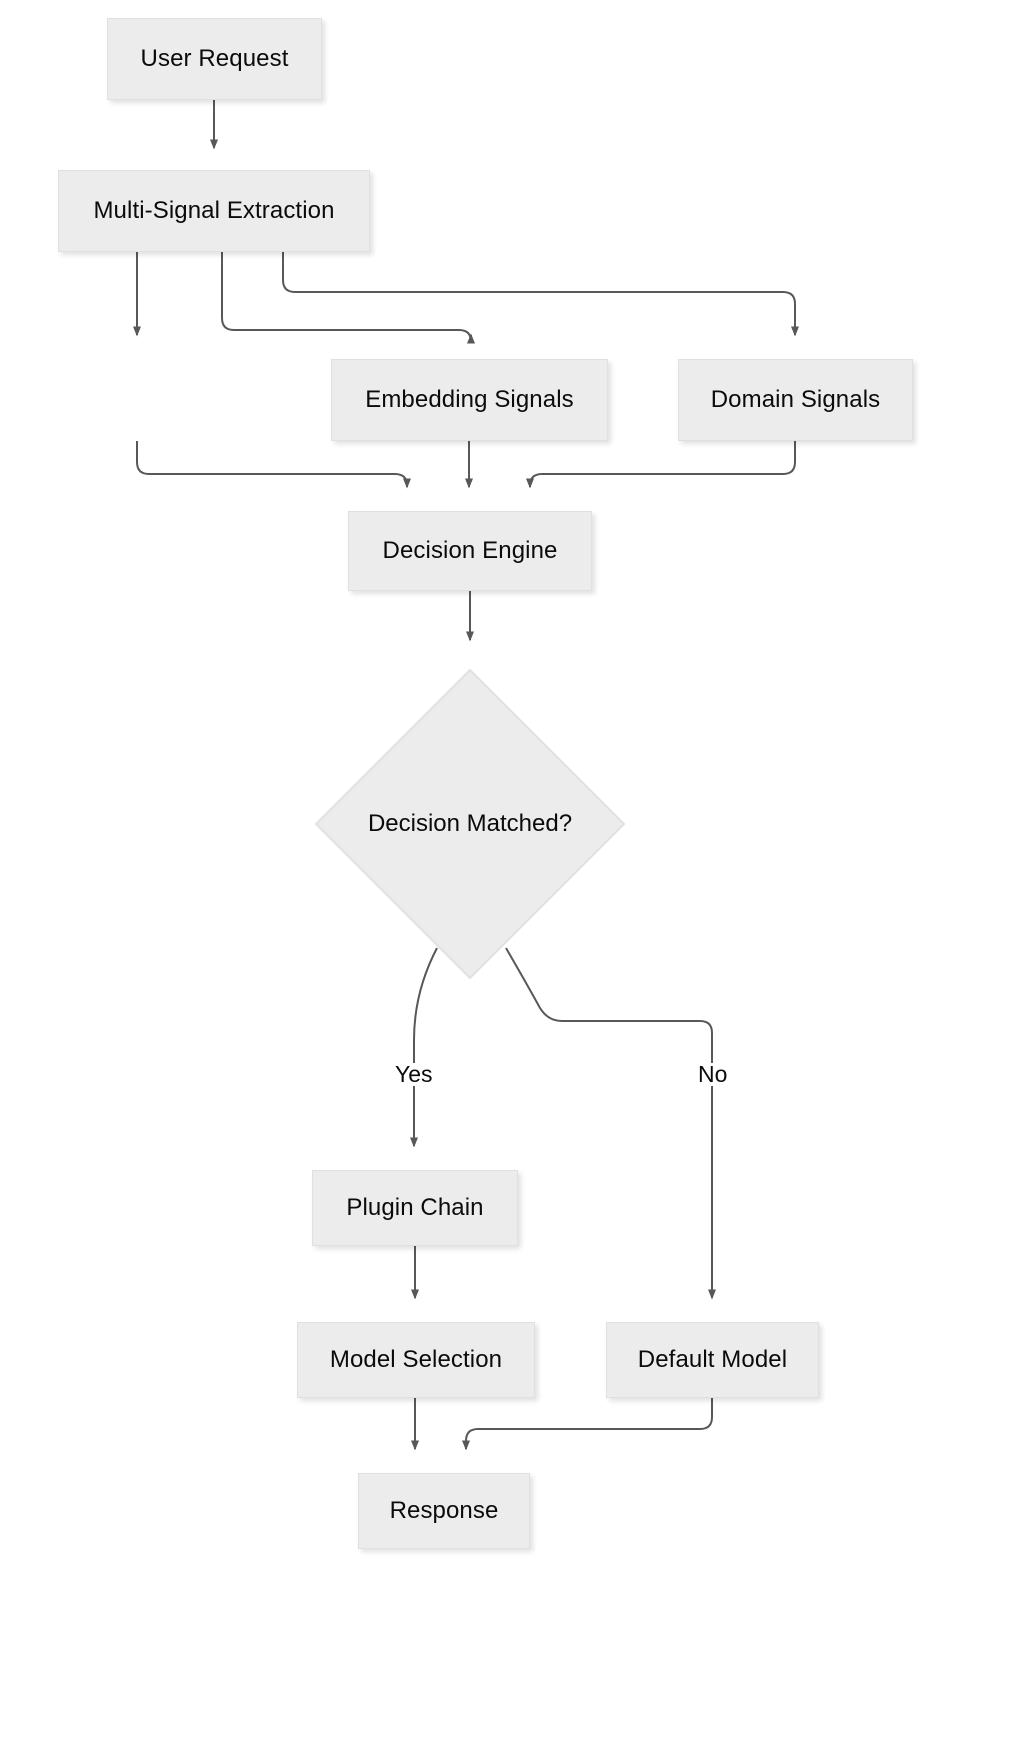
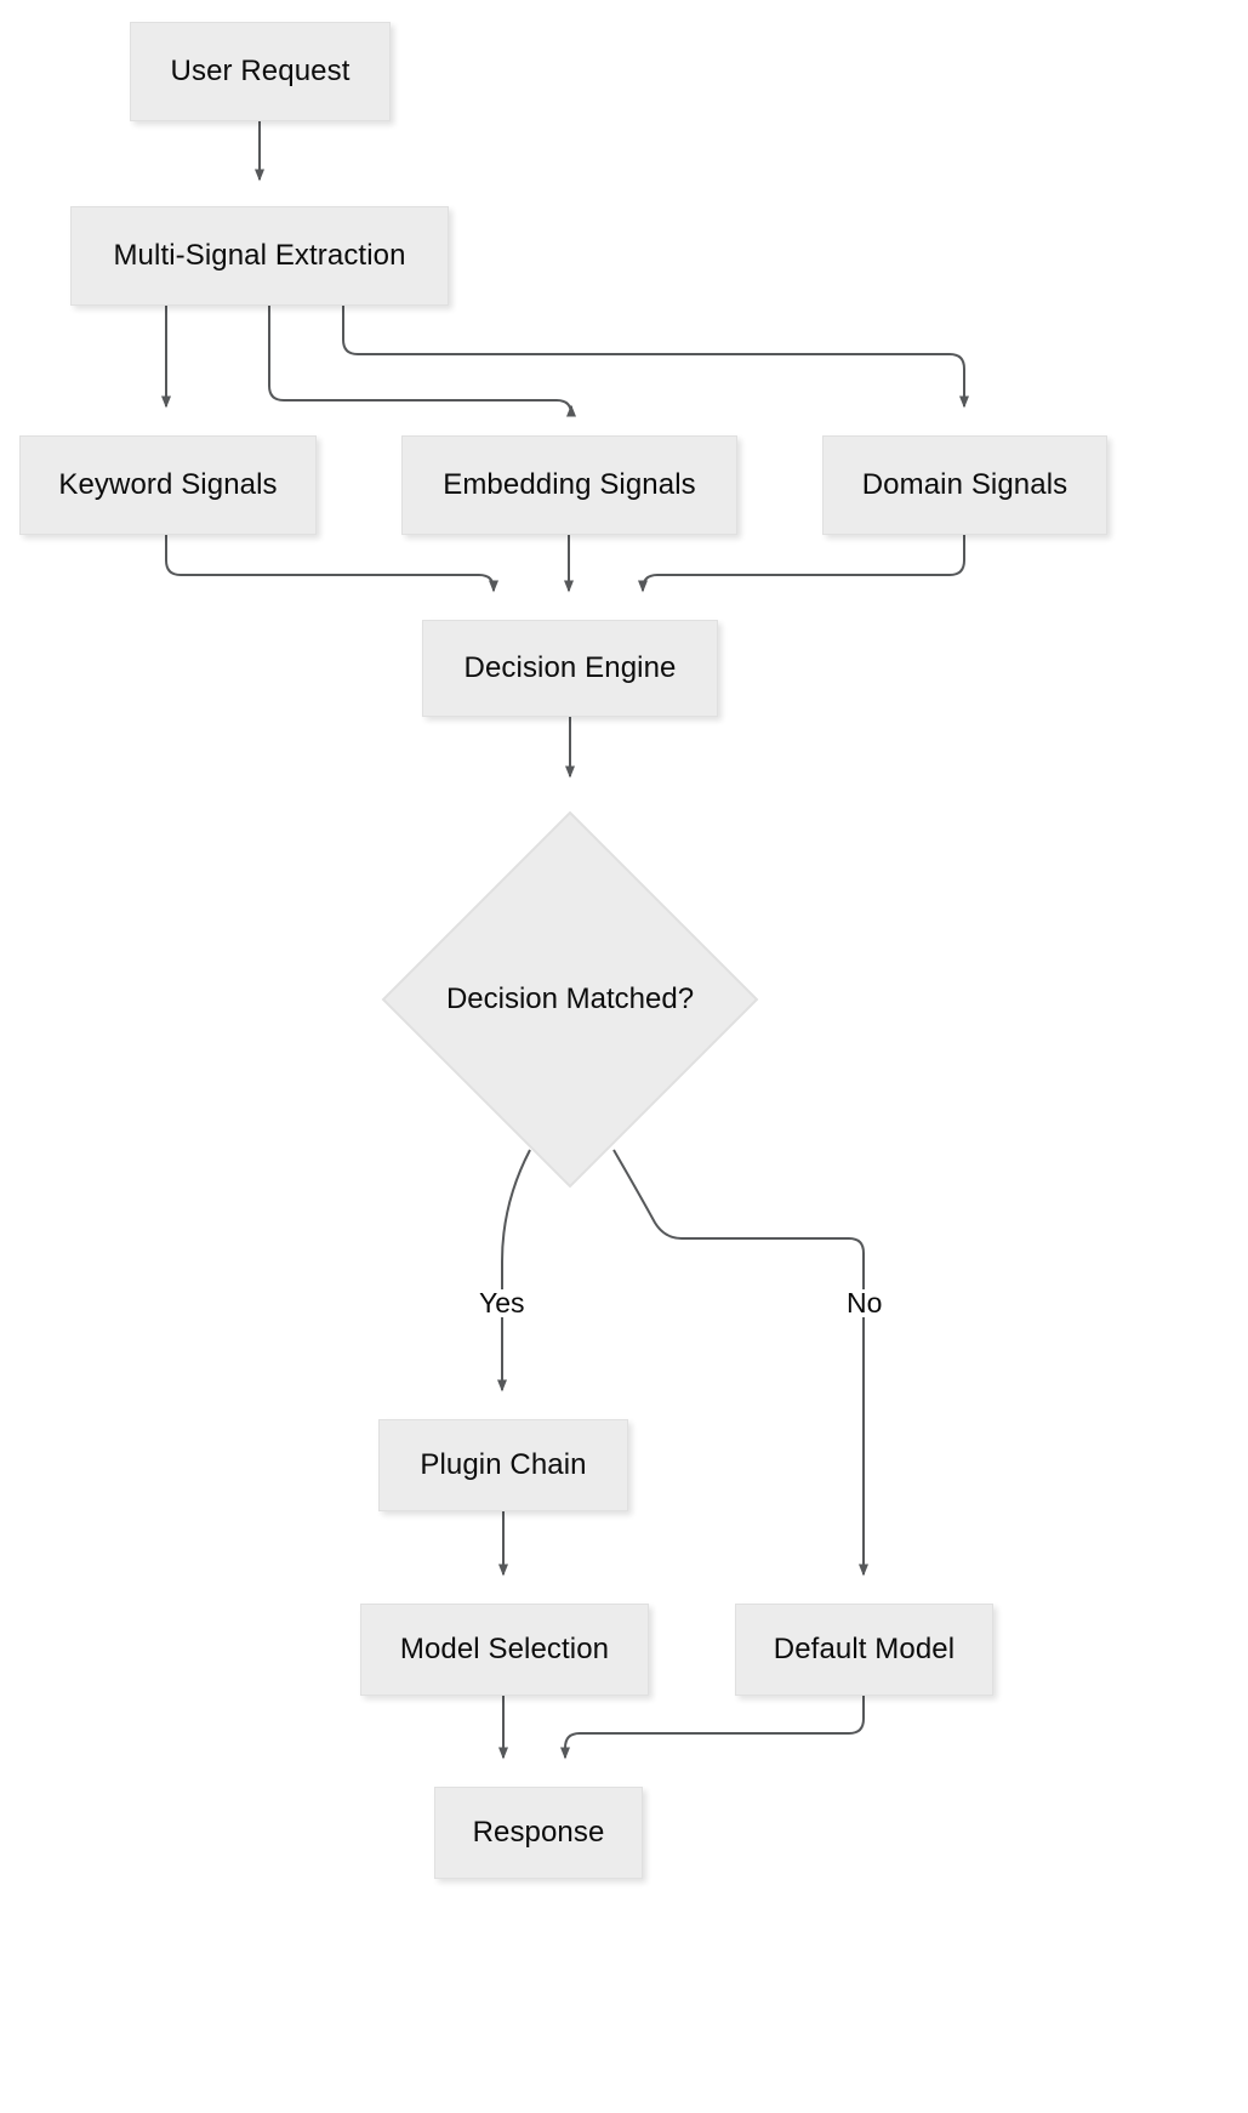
  User Request
  Multi-Signal Extraction
+ Keyword Signals
  Embedding Signals
  Domain Signals
  Decision Engine
  Decision Matched?
  Plugin Chain
  Model Selection
  Default Model
  Response
  Yes
  No
